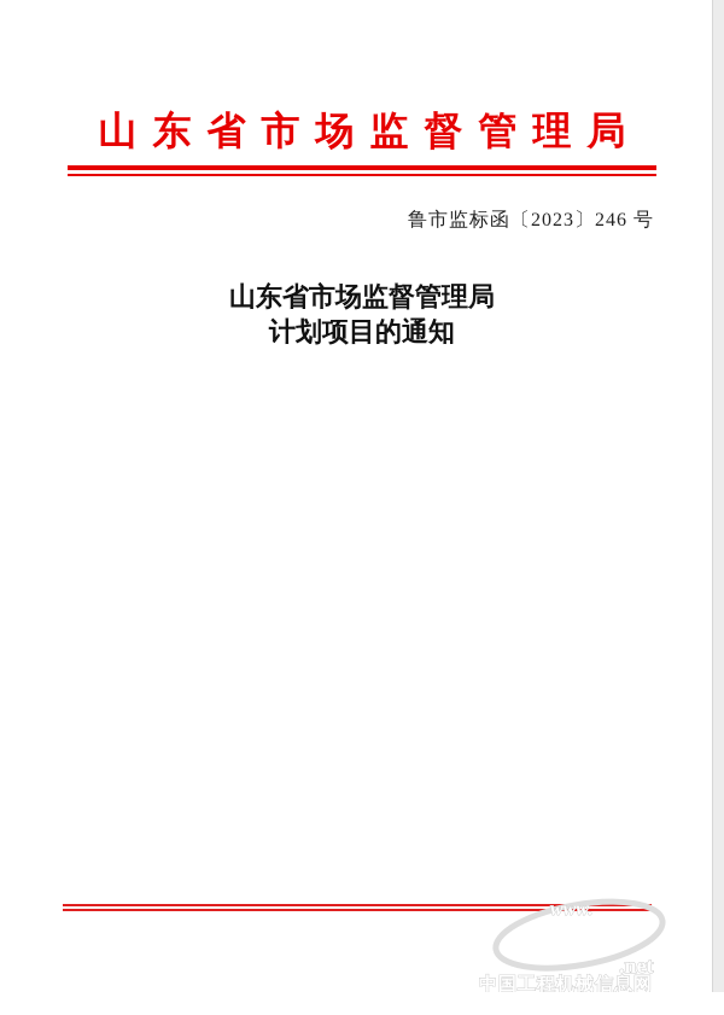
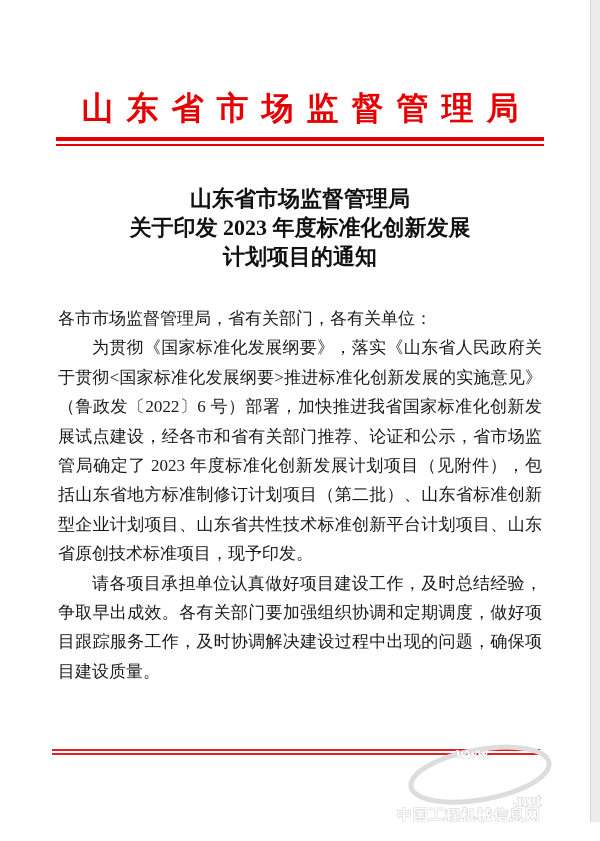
  山东省市场监督管理局
- 鲁市监标函〔2023〕246 号
  山东省市场监督管理局
+ 关于印发 2023 年度标准化创新发展
  计划项目的通知
+ 各市市场监督管理局，省有关部门，各有关单位：
+ 为贯彻《国家标准化发展纲要》，落实《山东省人民政府关于贯彻<国家标准化发展纲要>推进标准化创新发展的实施意见》（鲁政发〔2022〕6 号）部署，加快推进我省国家标准化创新发展试点建设，经各市和省有关部门推荐、论证和公示，省市场监管局确定了 2023 年度标准化创新发展计划项目（见附件），包括山东省地方标准制修订计划项目（第二批）、山东省标准创新型企业计划项目、山东省共性技术标准创新平台计划项目、山东省原创技术标准项目，现予印发。
+ 请各项目承担单位认真做好项目建设工作，及时总结经验，争取早出成效。各有关部门要加强组织协调和定期调度，做好项目跟踪服务工作，及时协调解决建设过程中出现的问题，确保项目建设质量。
  www.
  .net
  中国工程机械信息网
